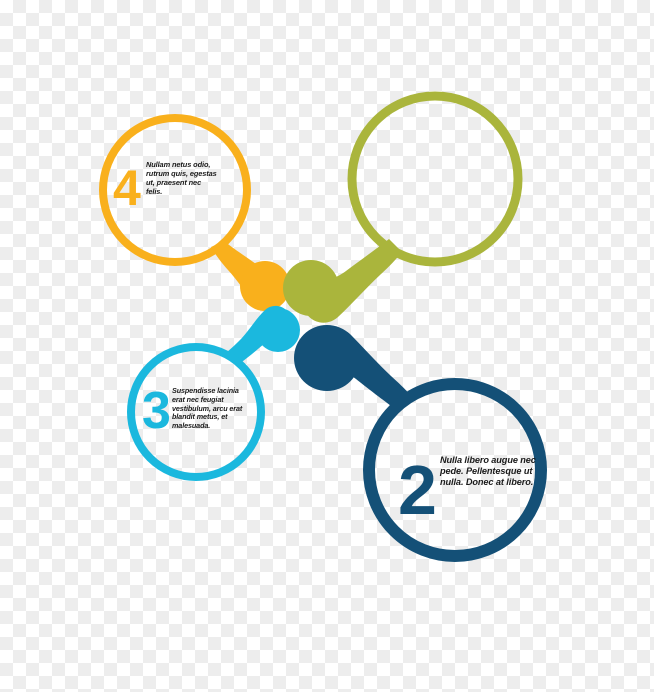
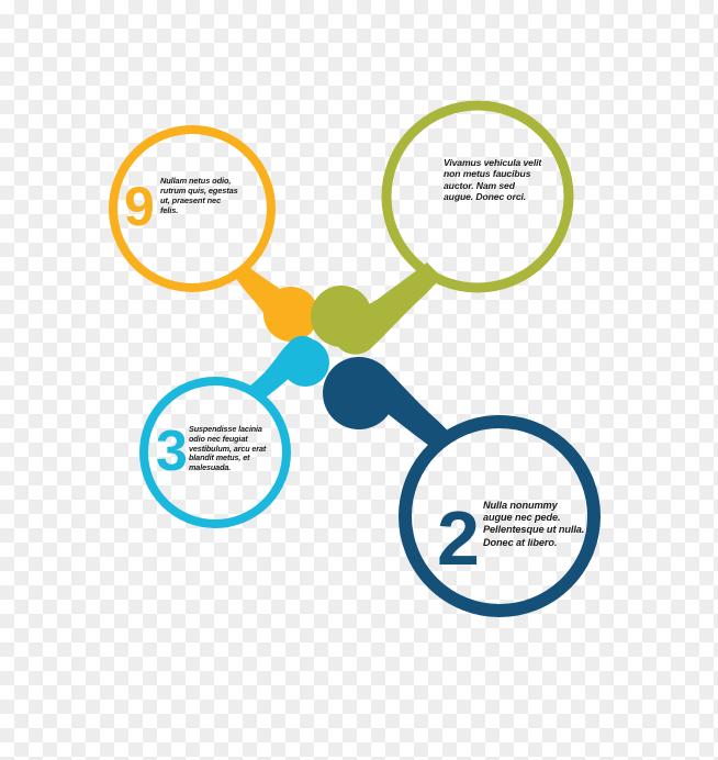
+ Vivamus vehicula velit non metus faucibus auctor. Nam sed augue. Donec orci.
  2
- Nulla libero augue nec pede. Pellentesque ut nulla. Donec at libero.
+ Nulla nonummy augue nec pede. Pellentesque ut nulla. Donec at libero.
  3
- Suspendisse lacinia erat nec feugiat vestibulum, arcu erat blandit metus, et malesuada.
+ Suspendisse lacinia odio nec feugiat vestibulum, arcu erat blandit metus, et malesuada.
- 4
+ 9
  Nullam netus odio, rutrum quis, egestas ut, praesent nec felis.
